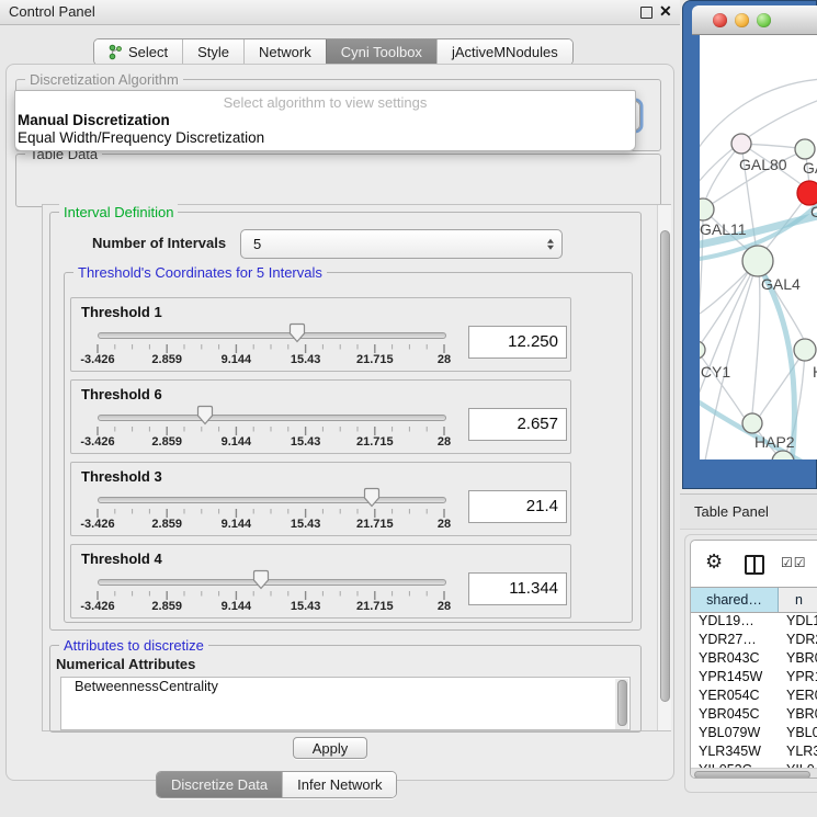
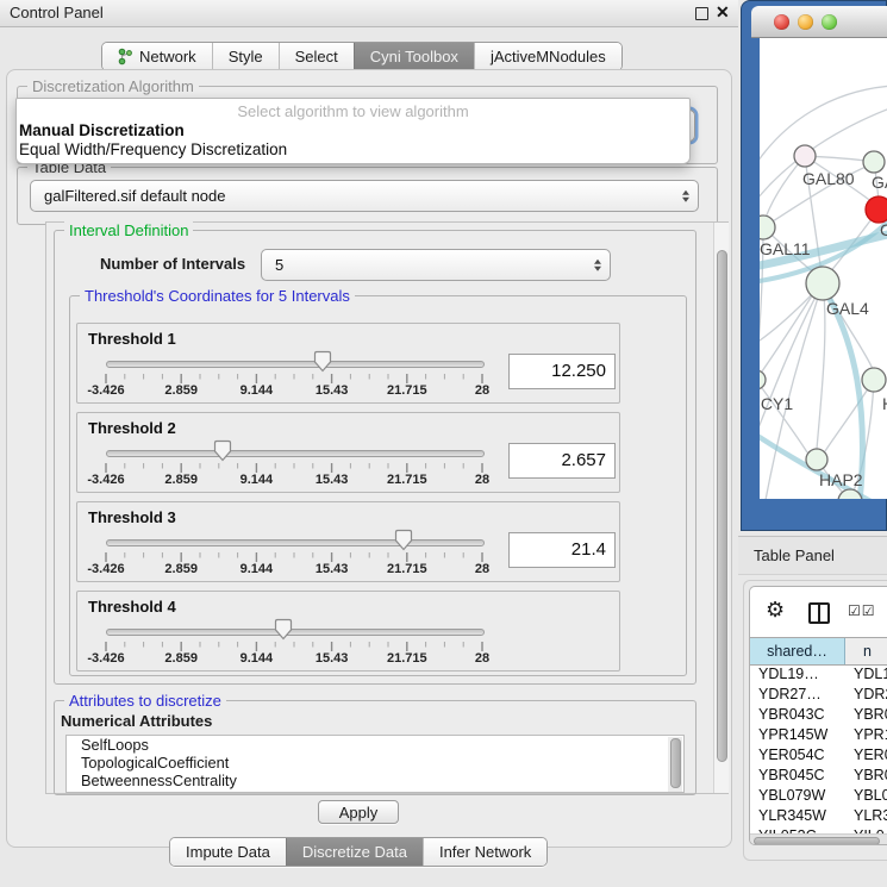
  Control Panel
  ✕
- Select
+ Network
  Style
- Network
+ Select
  Cyni Toolbox
  jActiveMNodules
  Discretization Algorithm
  Table Data
+ galFiltered.sif default node
- Select algorithm to view settings
+ Select algorithm to view algorithm
  Manual Discretization
  Equal Width/Frequency Discretization
  Interval Definition
  Number of Intervals
  5
  Threshold's Coordinates for 5 Intervals
  Threshold 1
  -3.426
  2.859
  9.144
  15.43
  21.715
  28
  12.250
- Threshold 6
+ Threshold 2
  -3.426
  2.859
  9.144
  15.43
  21.715
  28
  2.657
  Threshold 3
  -3.426
  2.859
  9.144
  15.43
  21.715
  28
  21.4
  Threshold 4
  -3.426
  2.859
  9.144
  15.43
  21.715
  28
- 11.344
  Attributes to discretize
  Numerical Attributes
+ SelfLoops
+ TopologicalCoefficient
  BetweennessCentrality
  Apply
+ Impute Data
  Discretize Data
  Infer Network
  GAL80
  C
  GAL11
  GAL4
  CY1
  HAP2
  Table Panel
  ⚙
  ☑☑
  shared…
  n
  YDL19…
  YDL
  YDR27…
  YDR
  YBR043C
  YBR
  YPR145W
  YPR
  YER054C
  YER
  YBR045C
  YBR
  YBL079W
  YBL0
  YLR345W
  YLR
